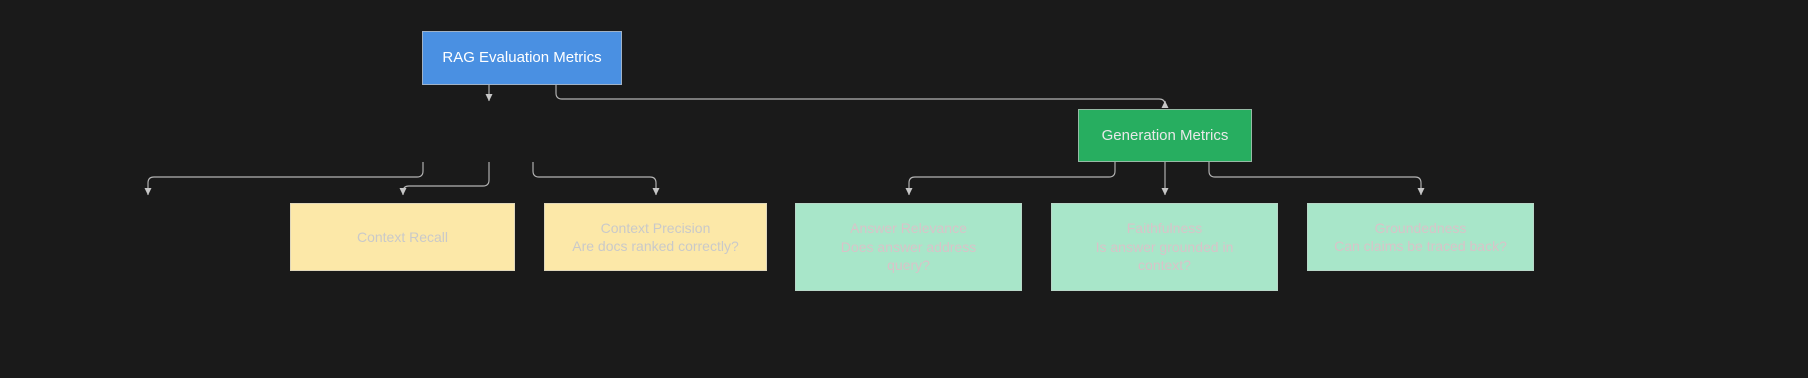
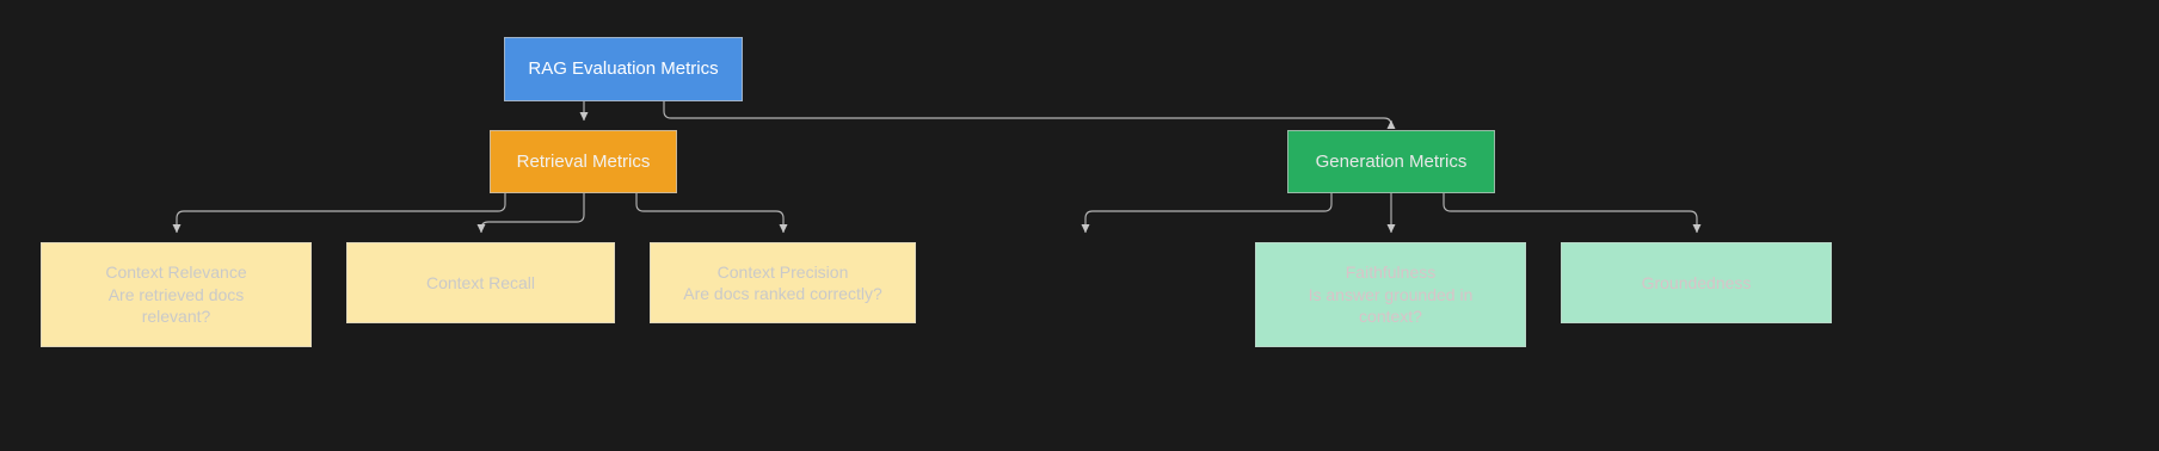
  RAG Evaluation Metrics
+ Retrieval Metrics
  Generation Metrics
+ Context Relevance
+ Are retrieved docs
+ relevant?
  Context Recall
  Context Precision
  Are docs ranked correctly?
- Answer Relevance
- Does answer address
- query?
  Faithfulness
  Is answer grounded in
  context?
  Groundedness
- Can claims be traced back?
